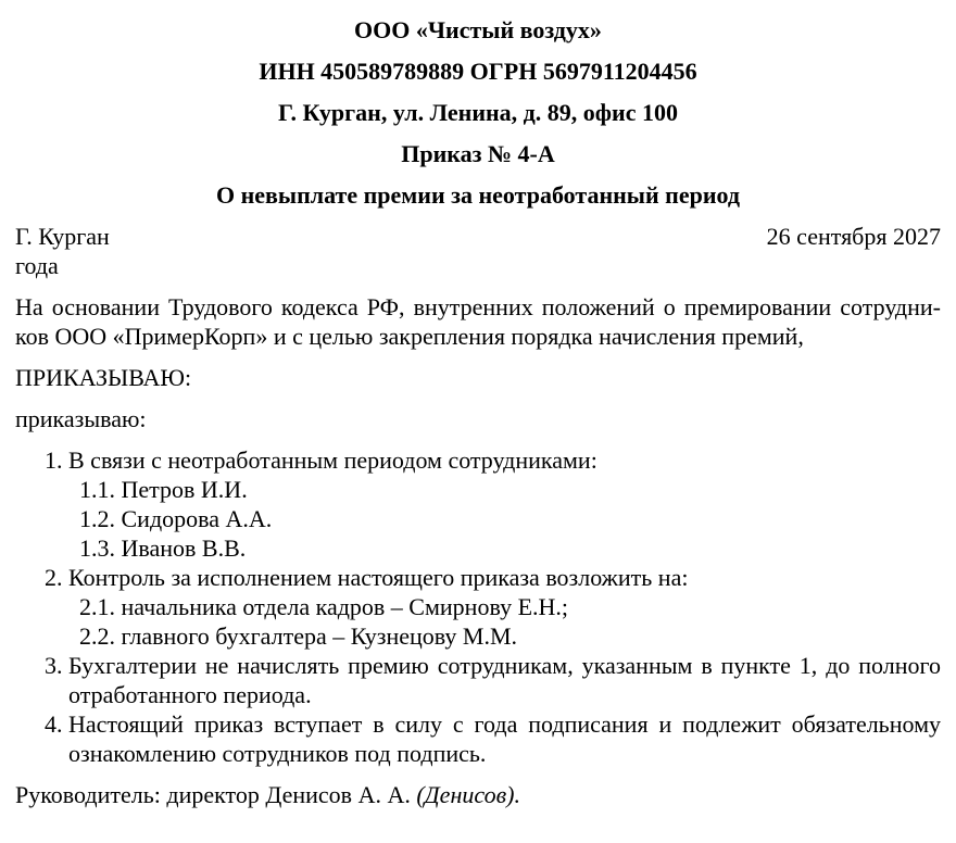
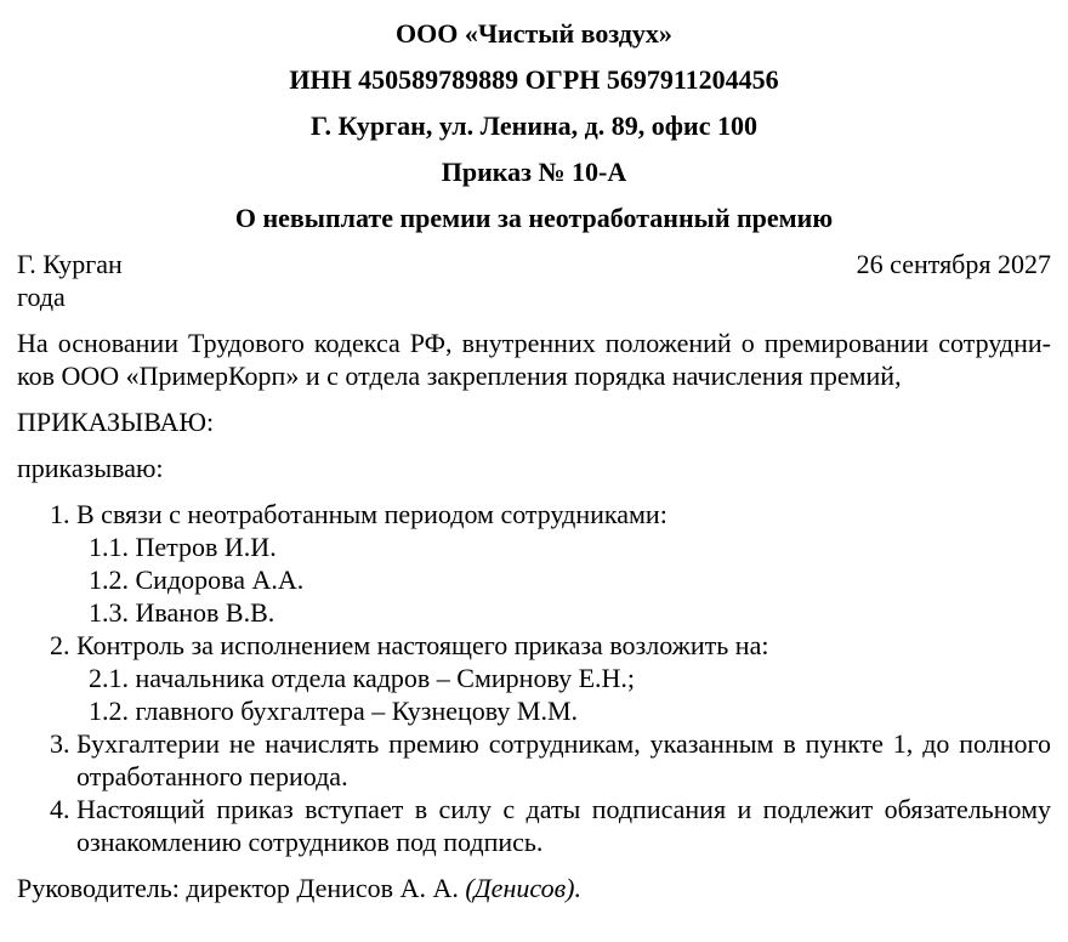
  ООО «Чистый воздух»
  ИНН 450589789889 ОГРН 5697911204456
  Г. Курган, ул. Ленина, д. 89, офис 100
- Приказ № 4-А
+ Приказ № 10-А
- О невыплате премии за неотработанный период
+ О невыплате премии за неотработанный премию
  Г. Курган
  26 сентября 2027
  года
  На основании Трудового кодекса РФ, внутренних положений о премировании сотрудни-
- ков ООО «ПримерКорп» и с целью закрепления порядка начисления премий,
+ ков ООО «ПримерКорп» и с отдела закрепления порядка начисления премий,
  ПРИКАЗЫВАЮ:
  приказываю:
  1.
  В связи с неотработанным периодом сотрудниками:
  1.1. Петров И.И.
  1.2. Сидорова А.А.
  1.3. Иванов В.В.
  2.
  Контроль за исполнением настоящего приказа возложить на:
  2.1. начальника отдела кадров – Смирнову Е.Н.;
- 2.2. главного бухгалтера – Кузнецову М.М.
+ 1.2. главного бухгалтера – Кузнецову М.М.
  3.
  Бухгалтерии не начислять премию сотрудникам, указанным в пункте 1, до полного
  отработанного периода.
  4.
- Настоящий приказ вступает в силу с года подписания и подлежит обязательному
+ Настоящий приказ вступает в силу с даты подписания и подлежит обязательному
  ознакомлению сотрудников под подпись.
  Руководитель: директор Денисов А. А. (Денисов).
